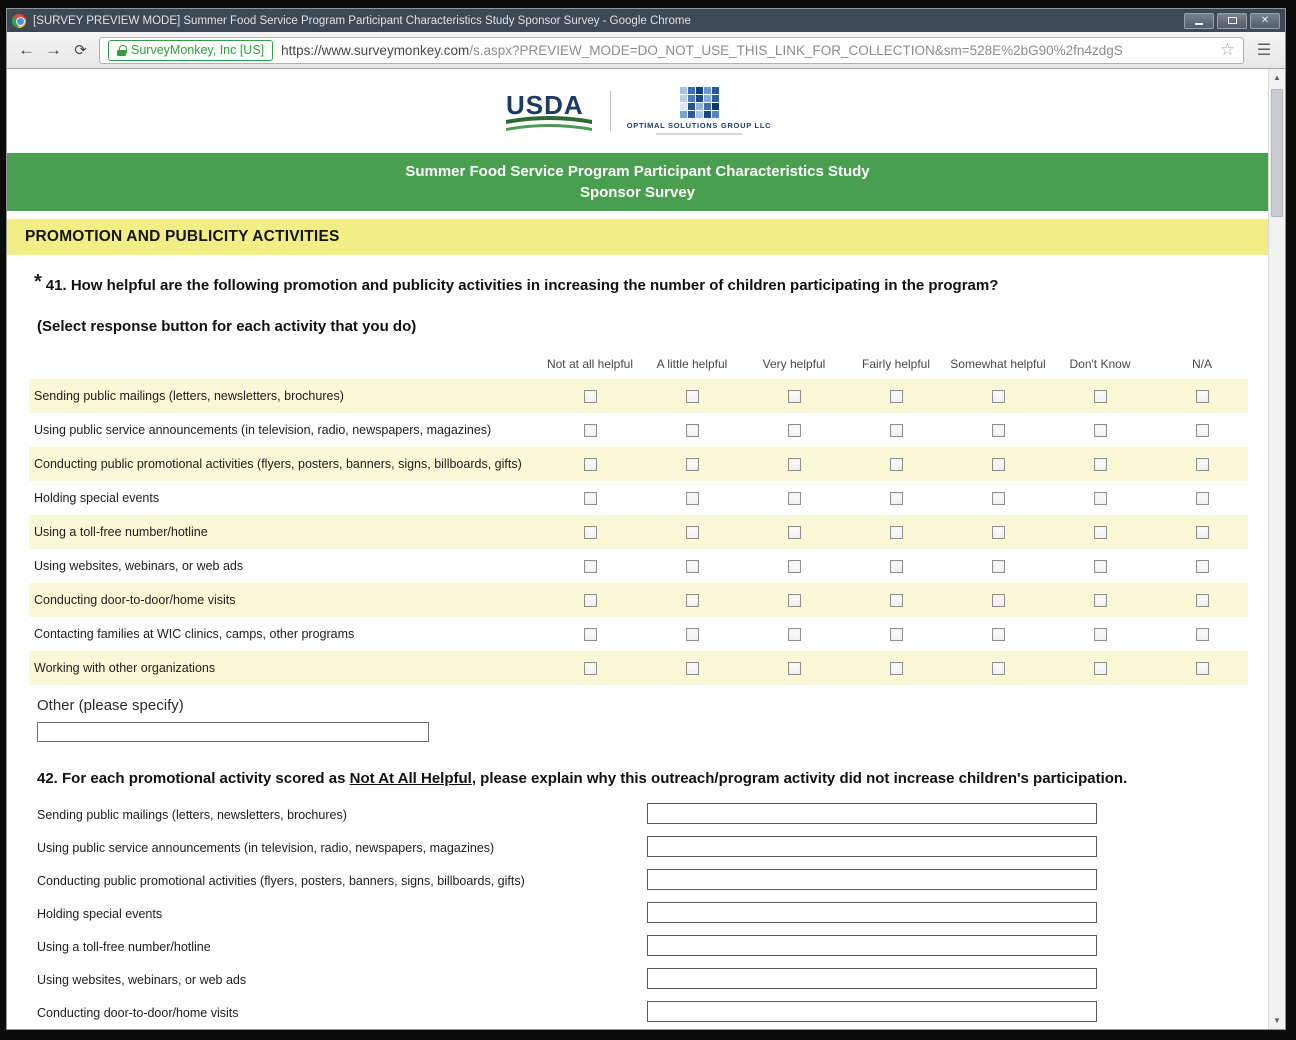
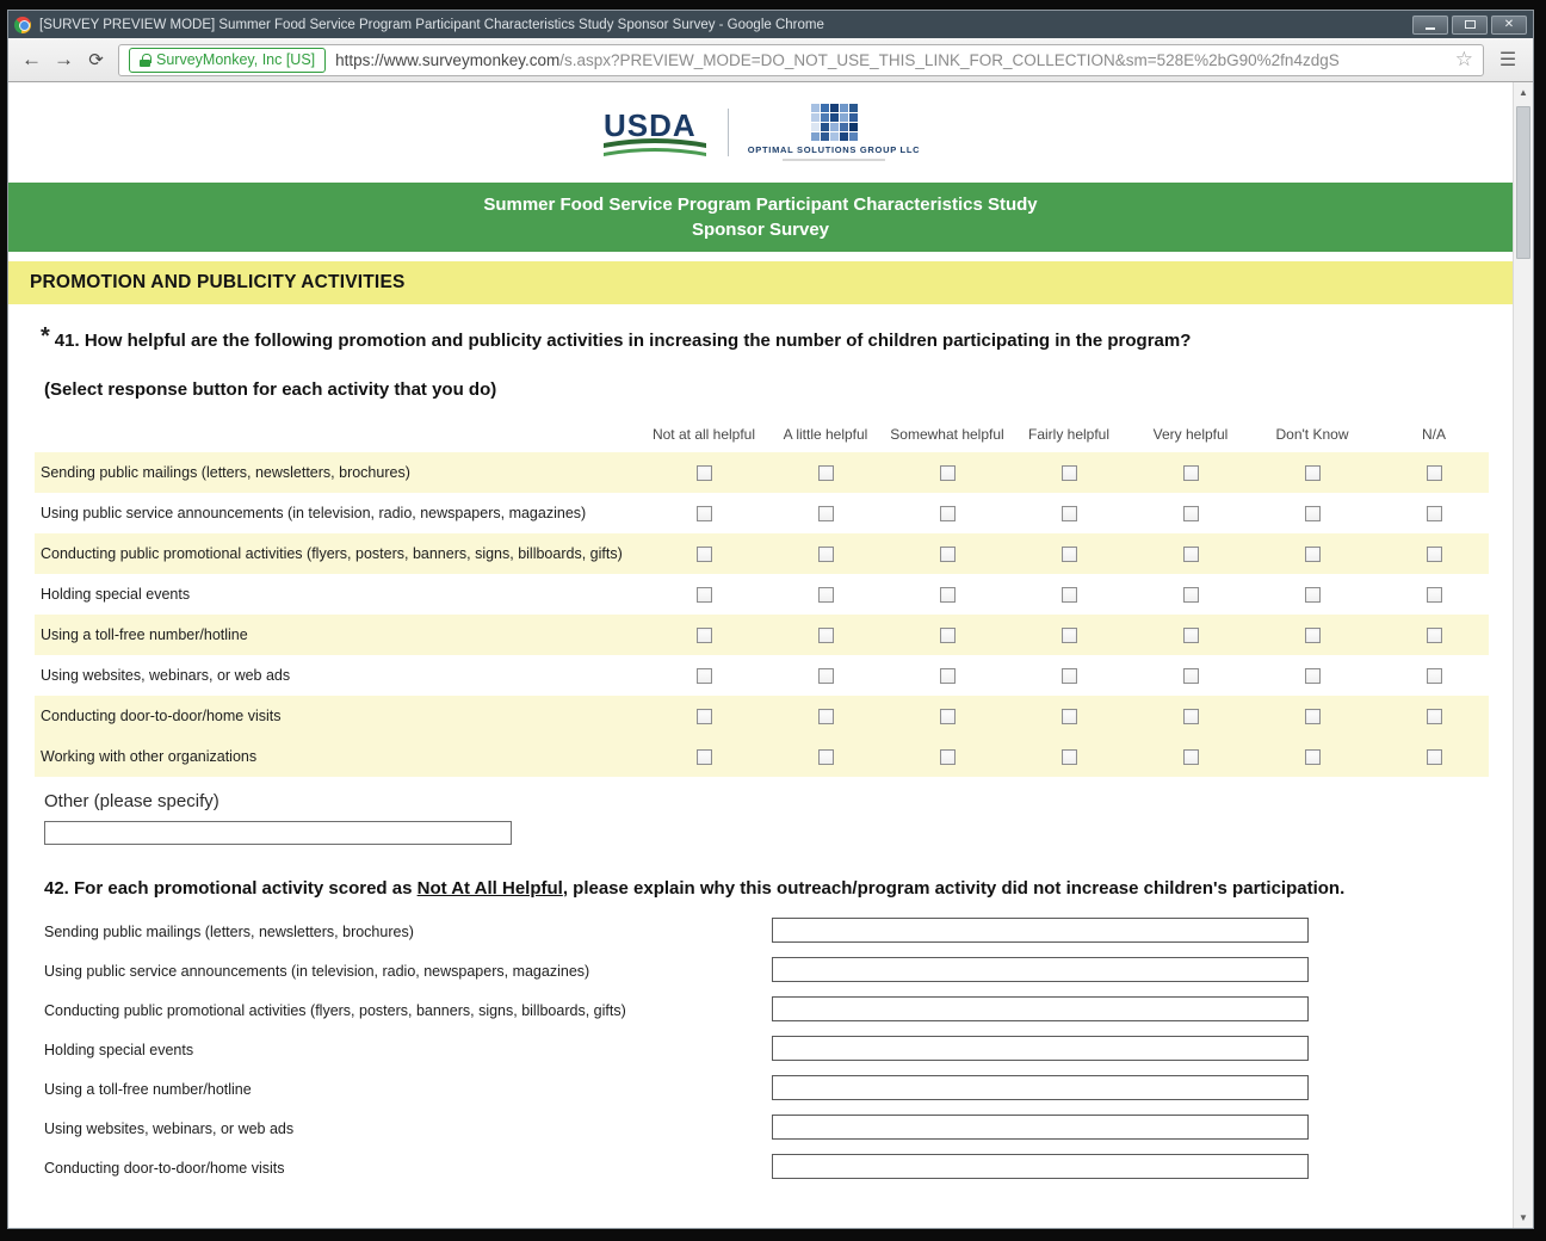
  [SURVEY PREVIEW MODE] Summer Food Service Program Participant Characteristics Study Sponsor Survey - Google Chrome
  ✕
  ←
  →
  ⟳
  SurveyMonkey, Inc [US]
  https://www.surveymonkey.com/s.aspx?PREVIEW_MODE=DO_NOT_USE_THIS_LINK_FOR_COLLECTION&sm=528E%2bG90%2fn4zdgS
  ☆
  ☰
  USDA
  OPTIMAL SOLUTIONS GROUP LLC
  Summer Food Service Program Participant Characteristics Study
  Sponsor Survey
  PROMOTION AND PUBLICITY ACTIVITIES
  * 41. How helpful are the following promotion and publicity activities in increasing the number of children participating in the program?
  (Select response button for each activity that you do)
  Not at all helpful
  A little helpful
- Very helpful
+ Somewhat helpful
  Fairly helpful
- Somewhat helpful
+ Very helpful
  Don't Know
  N/A
  Sending public mailings (letters, newsletters, brochures)
  Using public service announcements (in television, radio, newspapers, magazines)
  Conducting public promotional activities (flyers, posters, banners, signs, billboards, gifts)
  Holding special events
  Using a toll-free number/hotline
  Using websites, webinars, or web ads
  Conducting door-to-door/home visits
- Contacting families at WIC clinics, camps, other programs
  Working with other organizations
  Other (please specify)
  42. For each promotional activity scored as Not At All Helpful, please explain why this outreach/program activity did not increase children's participation.
  Sending public mailings (letters, newsletters, brochures)
  Using public service announcements (in television, radio, newspapers, magazines)
  Conducting public promotional activities (flyers, posters, banners, signs, billboards, gifts)
  Holding special events
  Using a toll-free number/hotline
  Using websites, webinars, or web ads
  Conducting door-to-door/home visits
  ▲
  ▼
